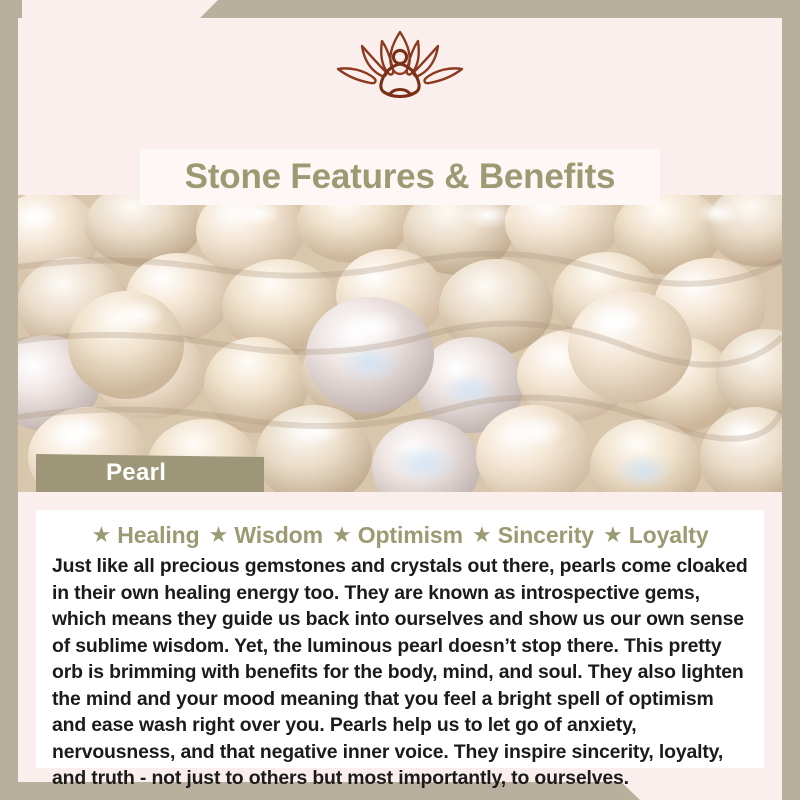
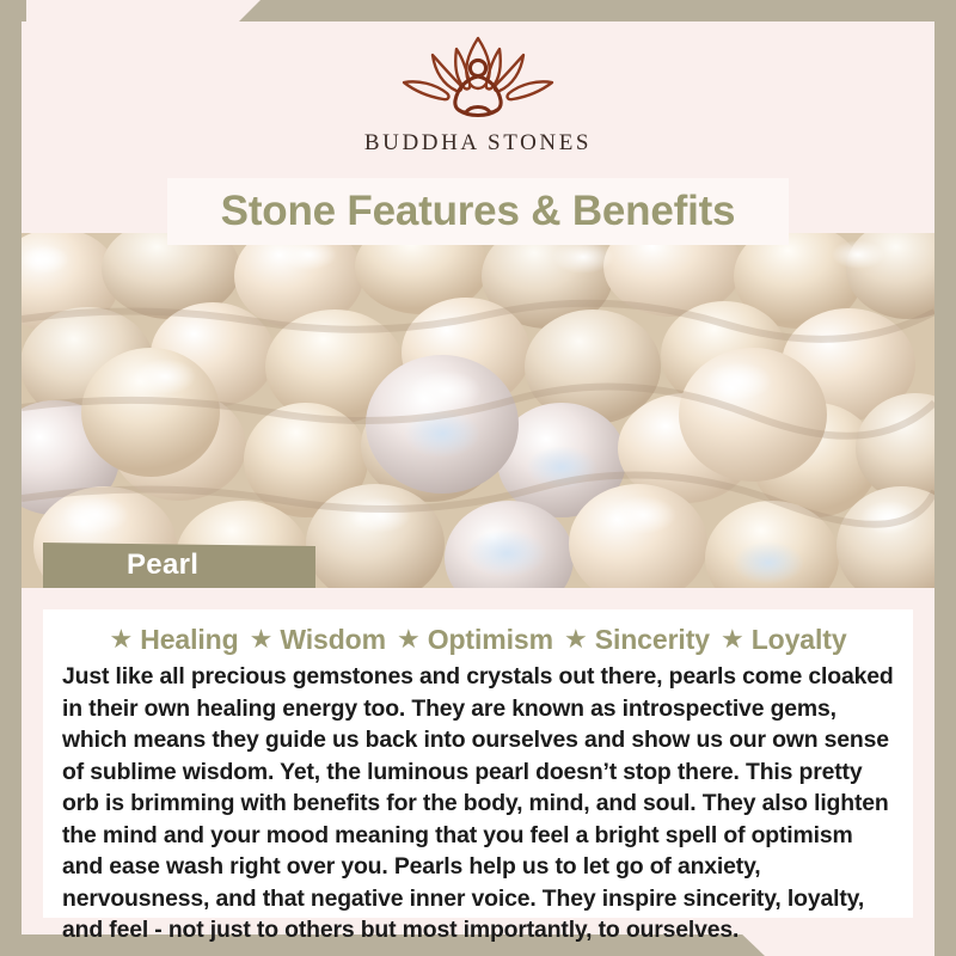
+ BUDDHA STONES
  Stone Features & Benefits
  Pearl
  ★
  Healing
  ★
  Wisdom
  ★
  Optimism
  ★
  Sincerity
  ★
  Loyalty
- Just like all precious gemstones and crystals out there, pearls come cloaked in their own healing energy too. They are known as introspective gems, which means they guide us back into ourselves and show us our own sense of sublime wisdom. Yet, the luminous pearl doesn’t stop there. This pretty orb is brimming with benefits for the body, mind, and soul. They also lighten the mind and your mood meaning that you feel a bright spell of optimism and ease wash right over you. Pearls help us to let go of anxiety, nervousness, and that negative inner voice. They inspire sincerity, loyalty, and truth - not just to others but most importantly, to ourselves.
+ Just like all precious gemstones and crystals out there, pearls come cloaked in their own healing energy too. They are known as introspective gems, which means they guide us back into ourselves and show us our own sense of sublime wisdom. Yet, the luminous pearl doesn’t stop there. This pretty orb is brimming with benefits for the body, mind, and soul. They also lighten the mind and your mood meaning that you feel a bright spell of optimism and ease wash right over you. Pearls help us to let go of anxiety, nervousness, and that negative inner voice. They inspire sincerity, loyalty, and feel - not just to others but most importantly, to ourselves.
